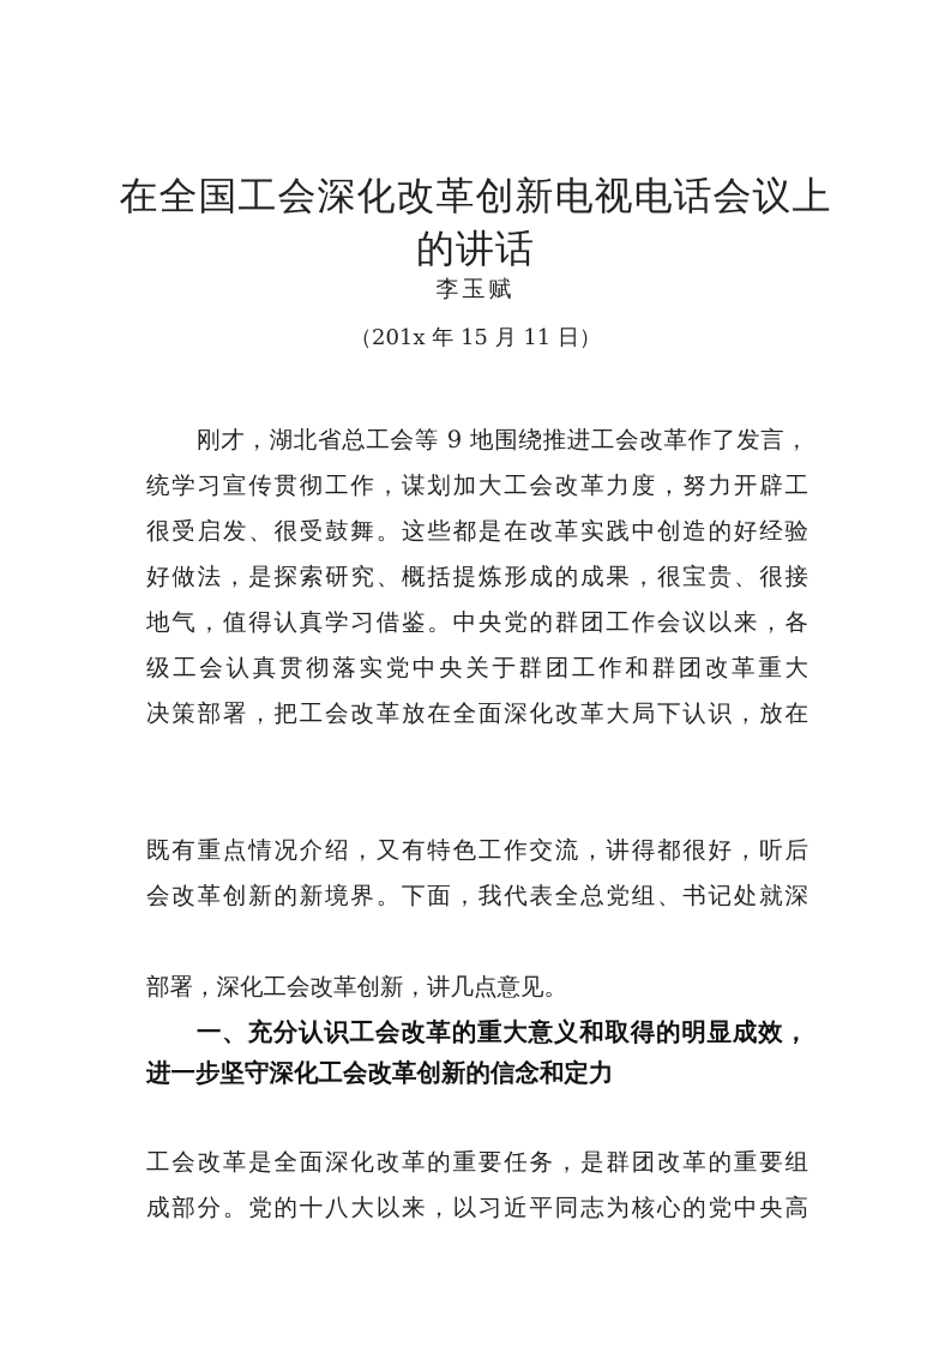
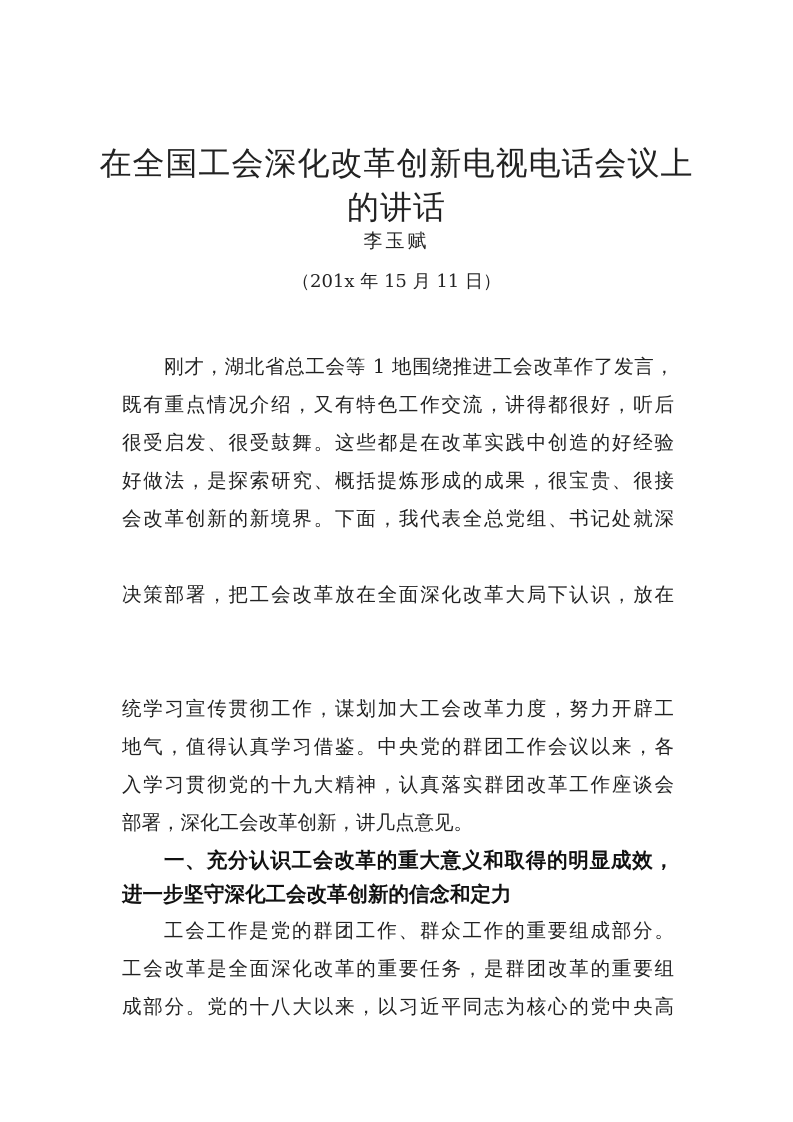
  在全国工会深化改革创新电视电话会议上
  的讲话
  李玉赋
  （201x 年 15 月 11 日）
- 刚才，湖北省总工会等 9 地围绕推进工会改革作了发言，
+ 刚才，湖北省总工会等 1 地围绕推进工会改革作了发言，
- 统学习宣传贯彻工作，谋划加大工会改革力度，努力开辟工
+ 既有重点情况介绍，又有特色工作交流，讲得都很好，听后
  很受启发、很受鼓舞。这些都是在改革实践中创造的好经验
  好做法，是探索研究、概括提炼形成的成果，很宝贵、很接
- 地气，值得认真学习借鉴。中央党的群团工作会议以来，各
+ 会改革创新的新境界。下面，我代表全总党组、书记处就深
- 级工会认真贯彻落实党中央关于群团工作和群团改革重大
  决策部署，把工会改革放在全面深化改革大局下认识，放在
- 既有重点情况介绍，又有特色工作交流，讲得都很好，听后
+ 统学习宣传贯彻工作，谋划加大工会改革力度，努力开辟工
- 会改革创新的新境界。下面，我代表全总党组、书记处就深
+ 地气，值得认真学习借鉴。中央党的群团工作会议以来，各
+ 入学习贯彻党的十九大精神，认真落实群团改革工作座谈会
  部署，深化工会改革创新，讲几点意见。
  一、充分认识工会改革的重大意义和取得的明显成效，
  进一步坚守深化工会改革创新的信念和定力
+ 工会工作是党的群团工作、群众工作的重要组成部分。
  工会改革是全面深化改革的重要任务，是群团改革的重要组
  成部分。党的十八大以来，以习近平同志为核心的党中央高
